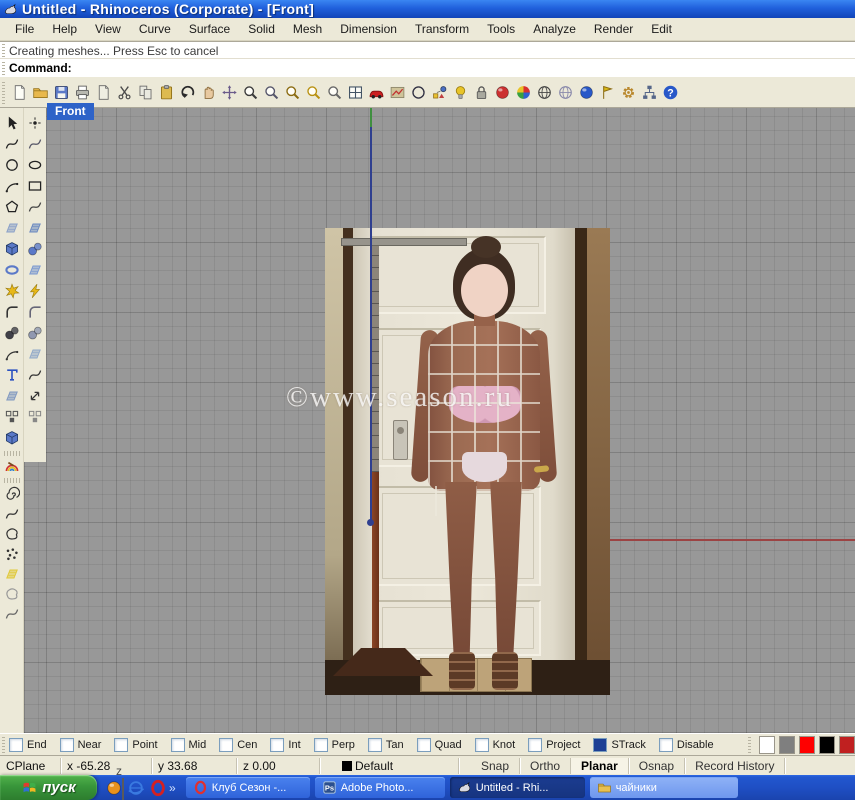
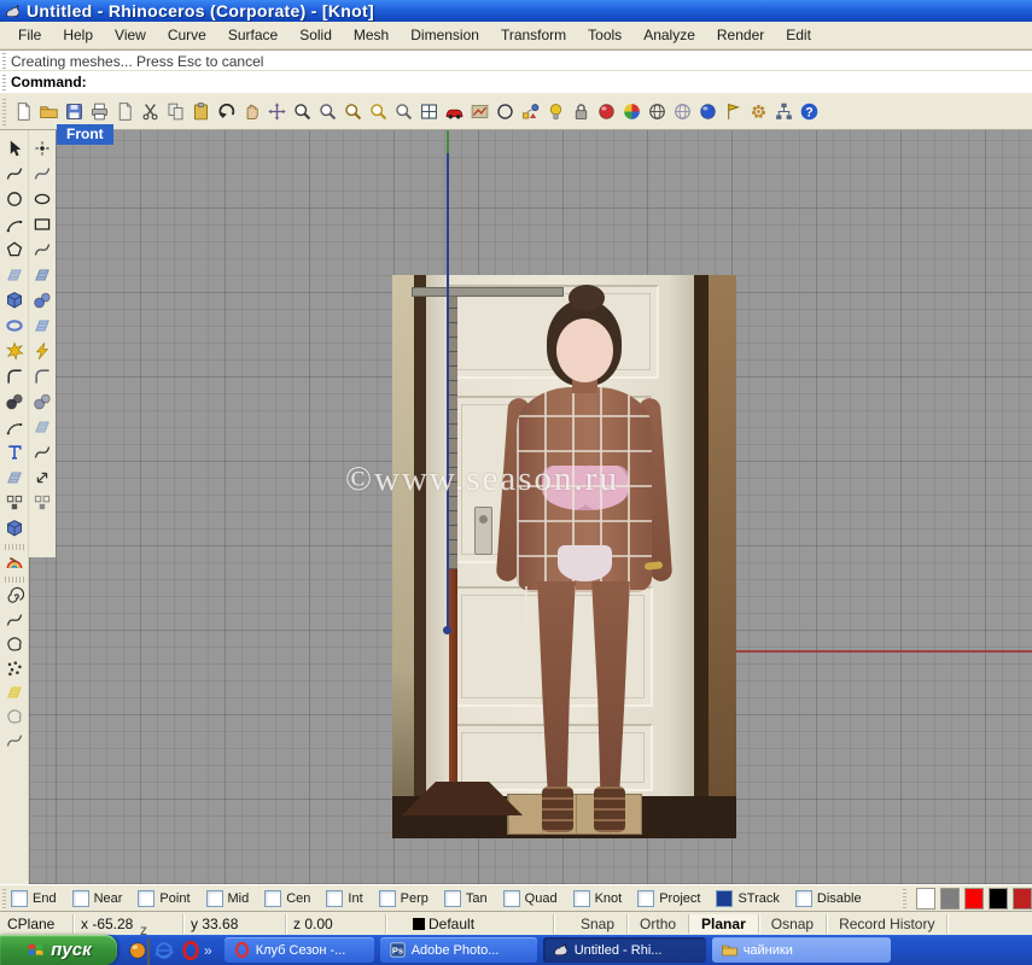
- Untitled - Rhinoceros (Corporate) - [Front]
+ Untitled - Rhinoceros (Corporate) - [Knot]
  File
  Help
  View
  Curve
  Surface
  Solid
  Mesh
  Dimension
  Transform
  Tools
  Analyze
  Render
  Edit
  Creating meshes... Press Esc to cancel
  Command:
  z
  ©www.season.ru
  Front
  End
  Near
  Point
  Mid
  Cen
  Int
  Perp
  Tan
  Quad
  Knot
  Project
  STrack
  Disable
  CPlane
  x -65.28
  y 33.68
  z 0.00
  Default
  Snap
  Ortho
  Planar
  Osnap
  Record History
  пуск
  »
  Клуб Сезон -...
  Adobe Photo...
  Untitled - Rhi...
  чайники
